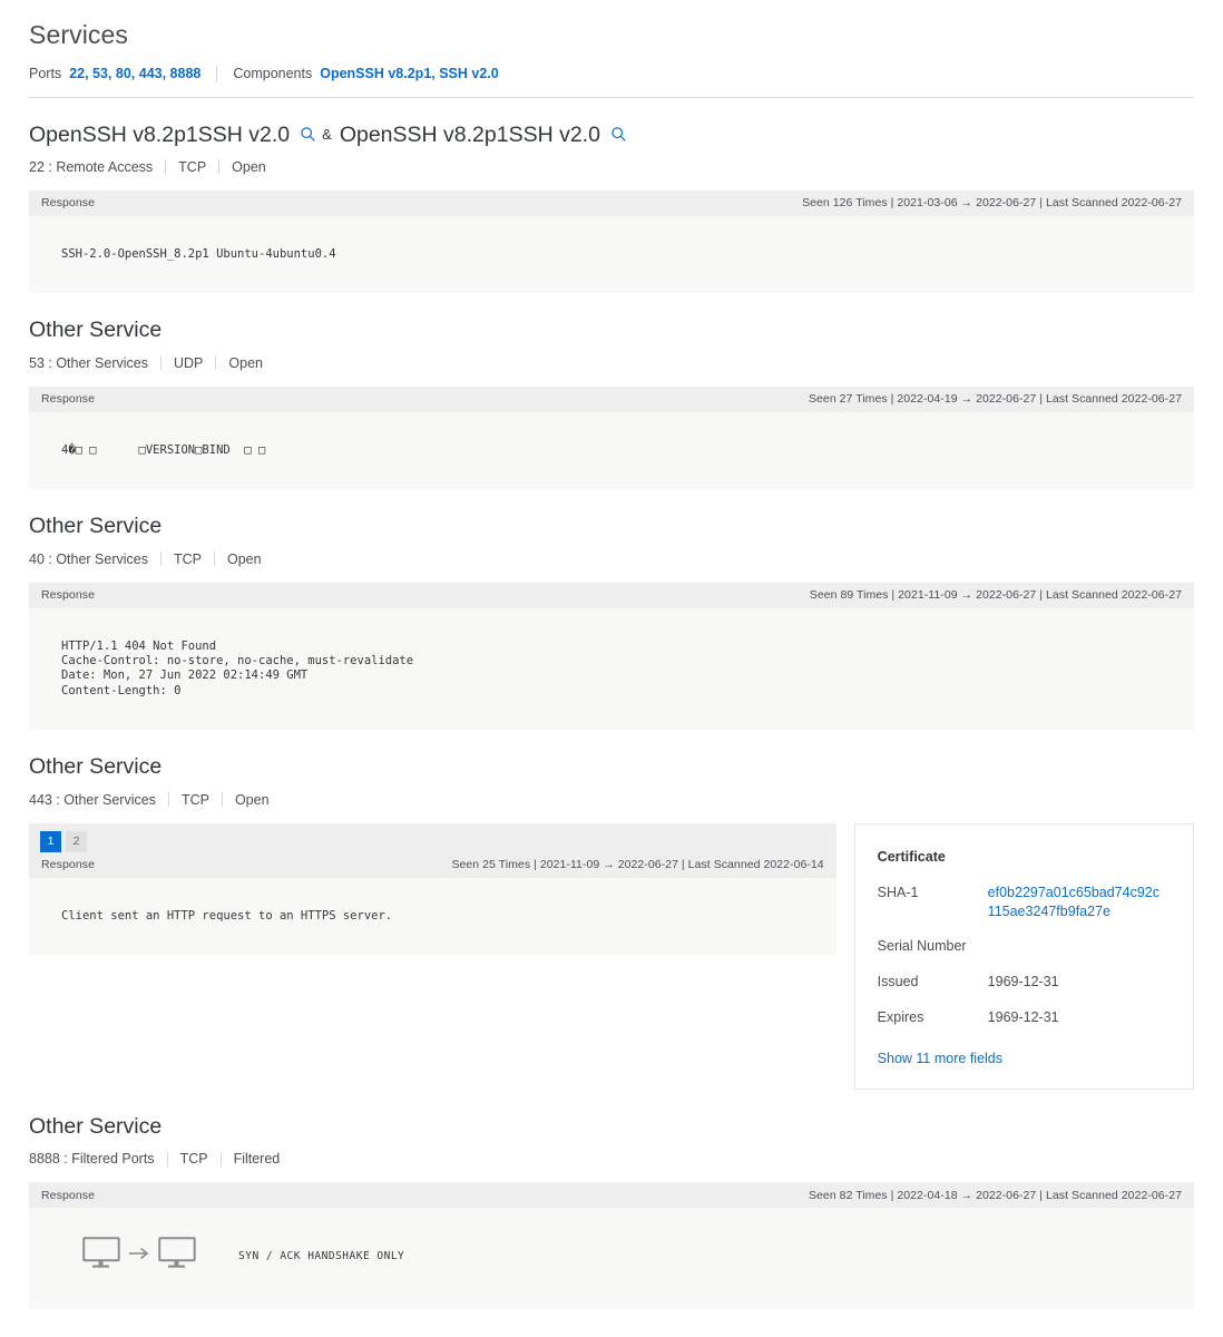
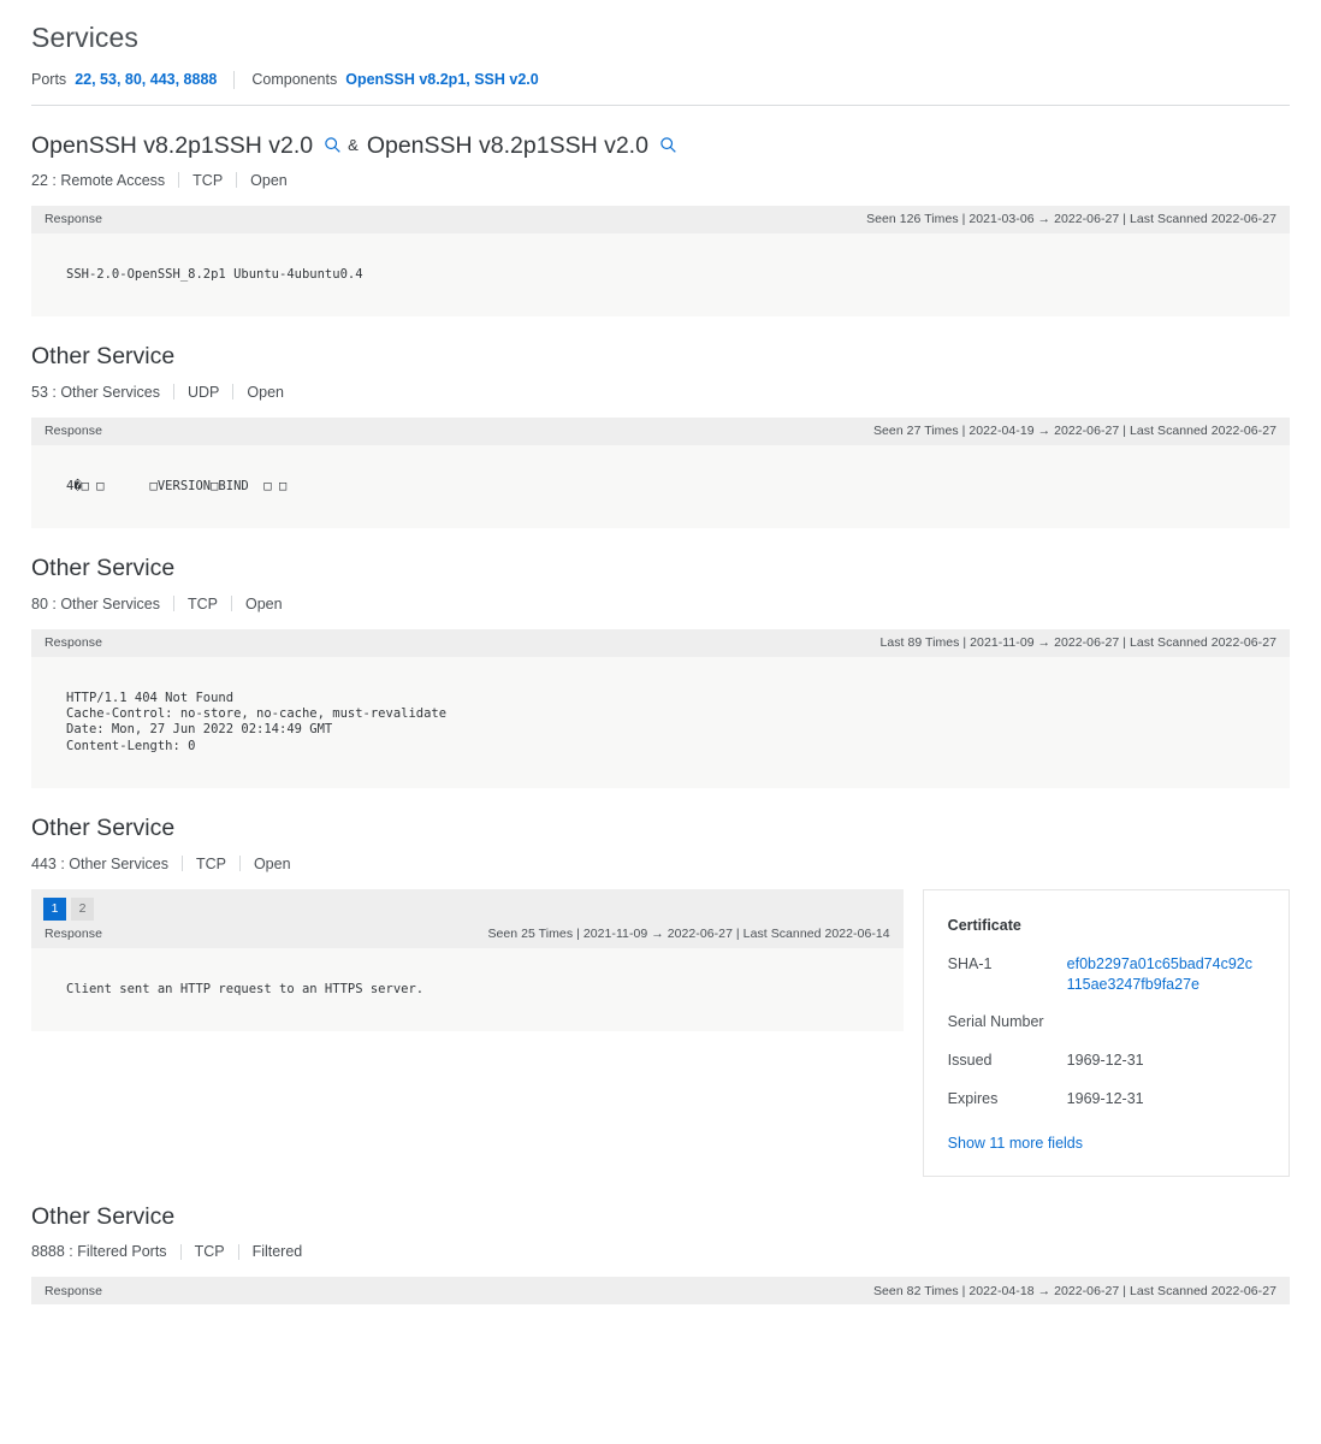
  Services
  Ports
  22, 53, 80, 443, 8888
  Components
  OpenSSH v8.2p1, SSH v2.0
  OpenSSH v8.2p1SSH v2.0
  &
  OpenSSH v8.2p1SSH v2.0
  22 : Remote Access
  TCP
  Open
  Response
  Seen 126 Times | 2021-03-06 → 2022-06-27 | Last Scanned 2022-06-27
  SSH-2.0-OpenSSH_8.2p1 Ubuntu-4ubuntu0.4
  Other Service
  53 : Other Services
  UDP
  Open
  Response
  Seen 27 Times | 2022-04-19 → 2022-06-27 | Last Scanned 2022-06-27
  4�□ □ □VERSION□BIND □ □
  Other Service
- 40 : Other Services
+ 80 : Other Services
  TCP
  Open
  Response
- Seen 89 Times | 2021-11-09 → 2022-06-27 | Last Scanned 2022-06-27
+ Last 89 Times | 2021-11-09 → 2022-06-27 | Last Scanned 2022-06-27
  HTTP/1.1 404 Not Found
  Cache-Control: no-store, no-cache, must-revalidate
  Date: Mon, 27 Jun 2022 02:14:49 GMT
  Content-Length: 0
  Other Service
  443 : Other Services
  TCP
  Open
  1
  2
  Response
  Seen 25 Times | 2021-11-09 → 2022-06-27 | Last Scanned 2022-06-14
  Client sent an HTTP request to an HTTPS server.
  Certificate
  SHA-1
  ef0b2297a01c65bad74c92c115ae3247fb9fa27e
  Serial Number
  Issued
  1969-12-31
  Expires
  1969-12-31
  Show 11 more fields
  Other Service
  8888 : Filtered Ports
  TCP
  Filtered
  Response
  Seen 82 Times | 2022-04-18 → 2022-06-27 | Last Scanned 2022-06-27
- SYN / ACK HANDSHAKE ONLY
